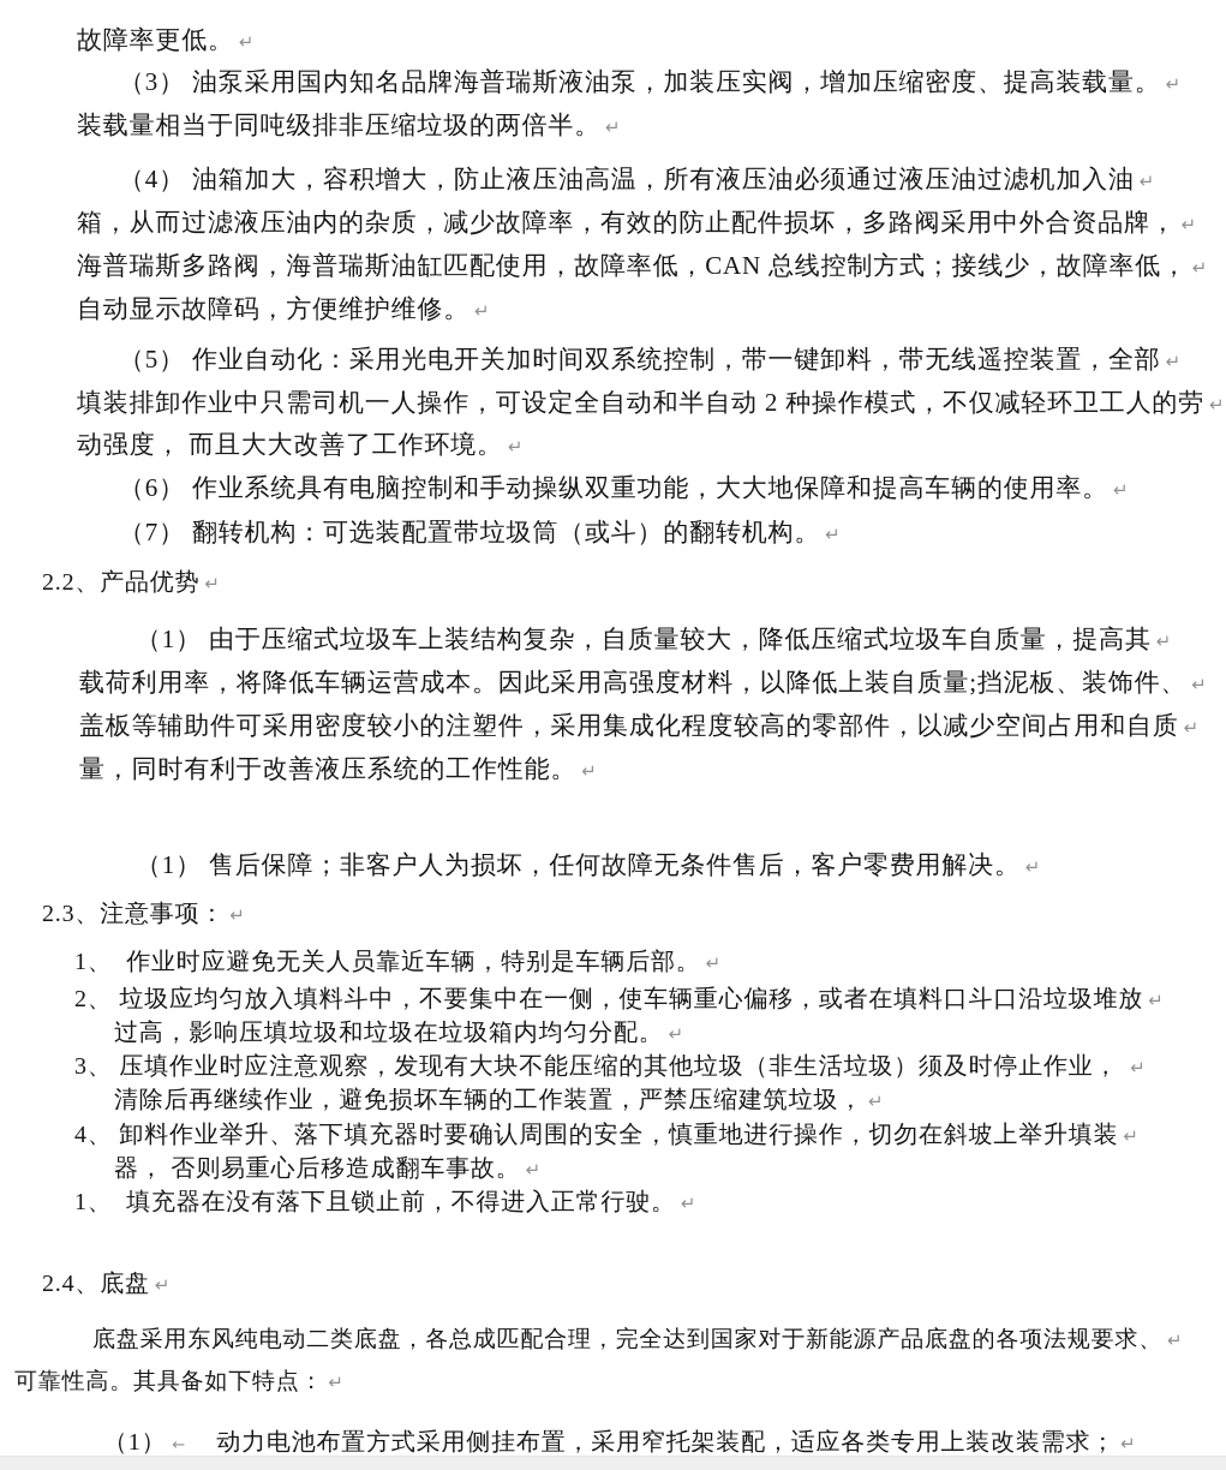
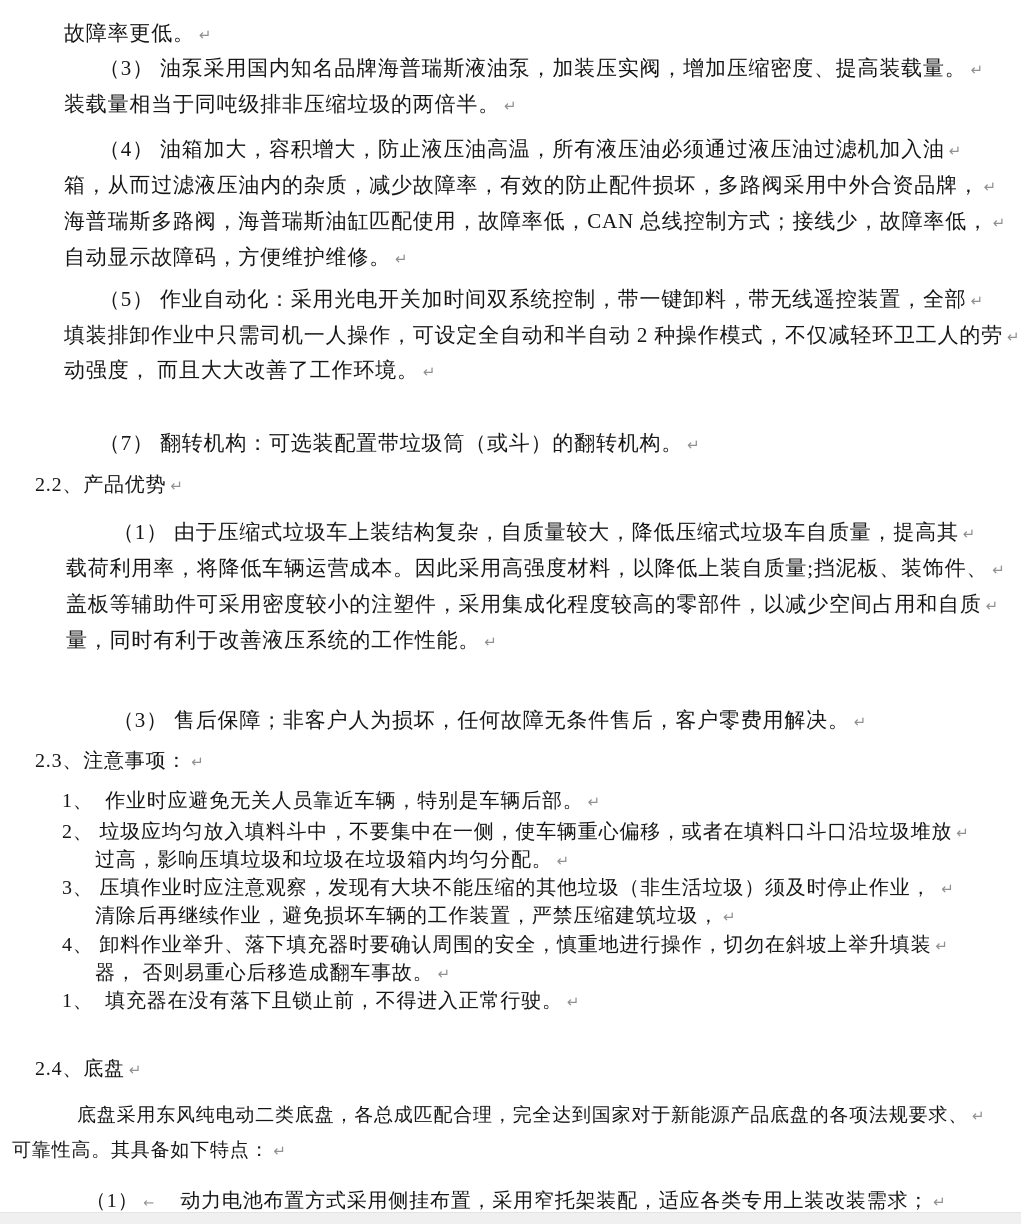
  故障率更低。 ↵
  （3） 油泵采用国内知名品牌海普瑞斯液油泵，加装压实阀，增加压缩密度、提高装载量。 ↵
  装载量相当于同吨级排非压缩垃圾的两倍半。 ↵
  （4） 油箱加大，容积增大，防止液压油高温，所有液压油必须通过液压油过滤机加入油 ↵
  箱，从而过滤液压油内的杂质，减少故障率，有效的防止配件损坏，多路阀采用中外合资品牌， ↵
  海普瑞斯多路阀，海普瑞斯油缸匹配使用，故障率低，CAN 总线控制方式；接线少，故障率低， ↵
  自动显示故障码，方便维护维修。 ↵
  （5） 作业自动化：采用光电开关加时间双系统控制，带一键卸料，带无线遥控装置，全部 ↵
  填装排卸作业中只需司机一人操作，可设定全自动和半自动 2 种操作模式，不仅减轻环卫工人的劳 ↵
  动强度， 而且大大改善了工作环境。 ↵
- （6） 作业系统具有电脑控制和手动操纵双重功能，大大地保障和提高车辆的使用率。 ↵
  （7） 翻转机构：可选装配置带垃圾筒（或斗）的翻转机构。 ↵
  2.2、产品优势 ↵
  （1） 由于压缩式垃圾车上装结构复杂，自质量较大，降低压缩式垃圾车自质量，提高其 ↵
  载荷利用率，将降低车辆运营成本。因此采用高强度材料，以降低上装自质量;挡泥板、装饰件、 ↵
  盖板等辅助件可采用密度较小的注塑件，采用集成化程度较高的零部件，以减少空间占用和自质 ↵
  量，同时有利于改善液压系统的工作性能。 ↵
- （1） 售后保障；非客户人为损坏，任何故障无条件售后，客户零费用解决。 ↵
+ （3） 售后保障；非客户人为损坏，任何故障无条件售后，客户零费用解决。 ↵
  2.3、注意事项： ↵
  1、 作业时应避免无关人员靠近车辆，特别是车辆后部。 ↵
  2、 垃圾应均匀放入填料斗中，不要集中在一侧，使车辆重心偏移，或者在填料口斗口沿垃圾堆放 ↵
  过高，影响压填垃圾和垃圾在垃圾箱内均匀分配。 ↵
  3、 压填作业时应注意观察，发现有大块不能压缩的其他垃圾（非生活垃圾）须及时停止作业， ↵
  清除后再继续作业，避免损坏车辆的工作装置，严禁压缩建筑垃圾， ↵
  4、 卸料作业举升、落下填充器时要确认周围的安全，慎重地进行操作，切勿在斜坡上举升填装 ↵
  器， 否则易重心后移造成翻车事故。 ↵
  1、 填充器在没有落下且锁止前，不得进入正常行驶。 ↵
  2.4、底盘 ↵
  底盘采用东风纯电动二类底盘，各总成匹配合理，完全达到国家对于新能源产品底盘的各项法规要求、 ↵
  可靠性高。其具备如下特点： ↵
  （1） ← 动力电池布置方式采用侧挂布置，采用窄托架装配，适应各类专用上装改装需求； ↵
